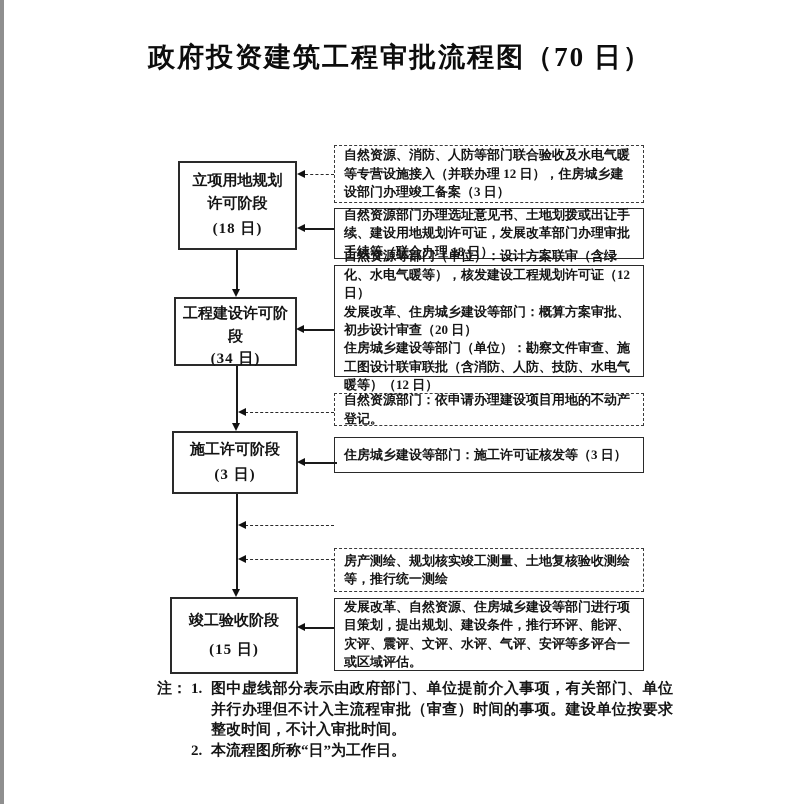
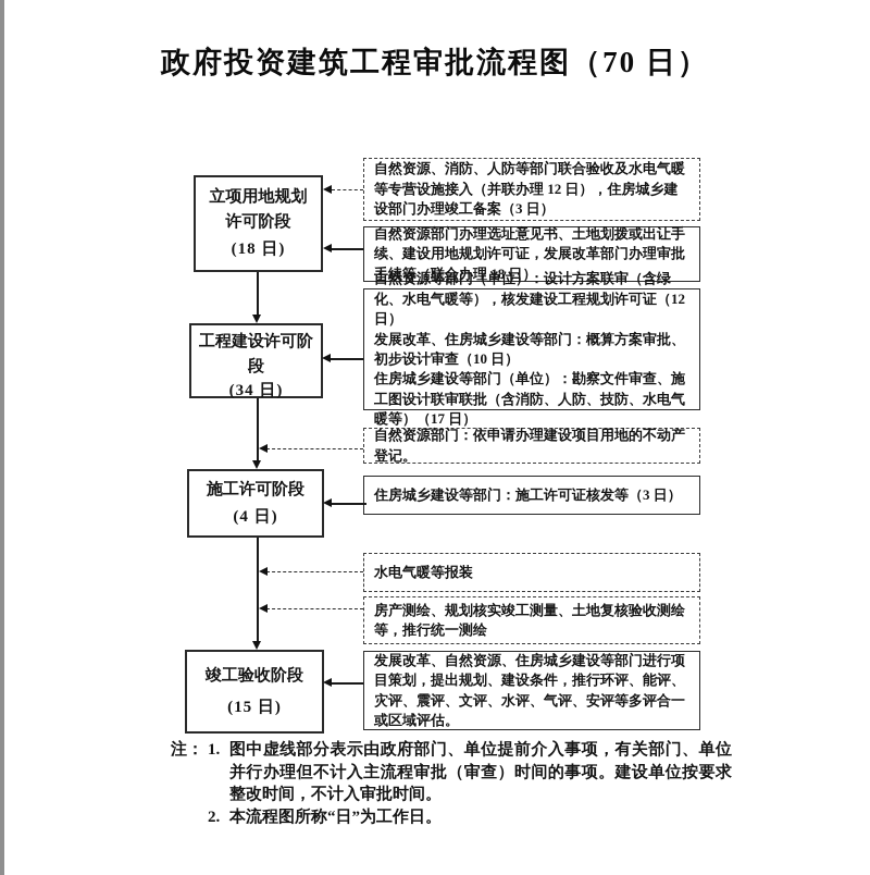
  政府投资建筑工程审批流程图（70 日）
  立项用地规划许可阶段
  (18 日)
  工程建设许可阶段
  (34 日)
  施工许可阶段
- (3 日)
+ (4 日)
  竣工验收阶段
  (15 日)
  自然资源、消防、人防等部门联合验收及水电气暖等专营设施接入（并联办理 12 日），住房城乡建设部门办理竣工备案（3 日）
  自然资源部门办理选址意见书、土地划拨或出让手续、建设用地规划许可证，发展改革部门办理审批手续等（联合办理 18 日）
  自然资源等部门（单位）：设计方案联审（含绿化、水电气暖等），核发建设工程规划许可证（12 日）
- 发展改革、住房城乡建设等部门：概算方案审批、初步设计审查（20 日）
+ 发展改革、住房城乡建设等部门：概算方案审批、初步设计审查（10 日）
- 住房城乡建设等部门（单位）：勘察文件审查、施工图设计联审联批（含消防、人防、技防、水电气暖等）（12 日）
+ 住房城乡建设等部门（单位）：勘察文件审查、施工图设计联审联批（含消防、人防、技防、水电气暖等）（17 日）
  自然资源部门：依申请办理建设项目用地的不动产登记。
  住房城乡建设等部门：施工许可证核发等（3 日）
+ 水电气暖等报装
  房产测绘、规划核实竣工测量、土地复核验收测绘等，推行统一测绘
  发展改革、自然资源、住房城乡建设等部门进行项目策划，提出规划、建设条件，推行环评、能评、灾评、震评、文评、水评、气评、安评等多评合一或区域评估。
  注：
  1.
  图中虚线部分表示由政府部门、单位提前介入事项，有关部门、单位并行办理但不计入主流程审批（审查）时间的事项。建设单位按要求整改时间，不计入审批时间。
  2.
  本流程图所称“日”为工作日。
